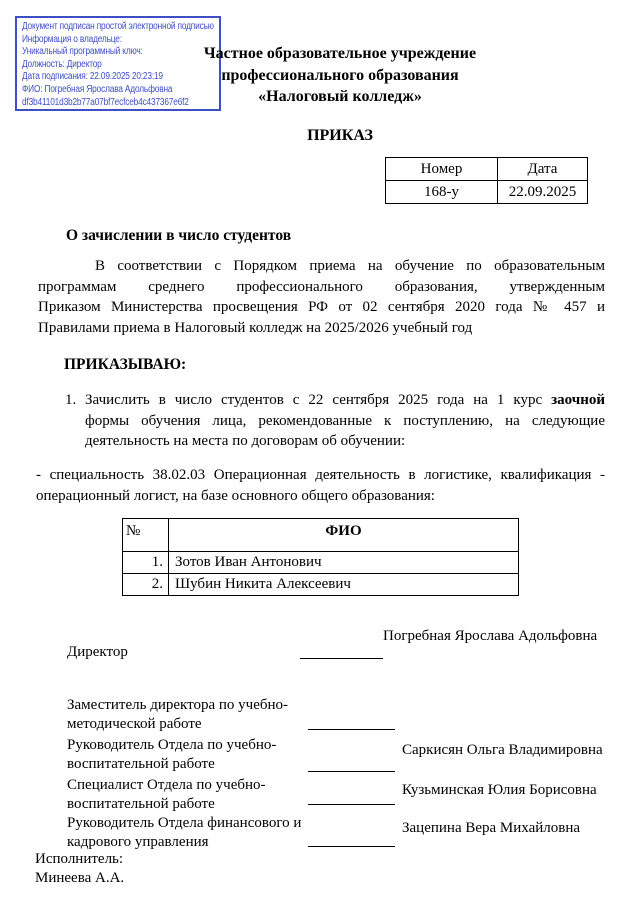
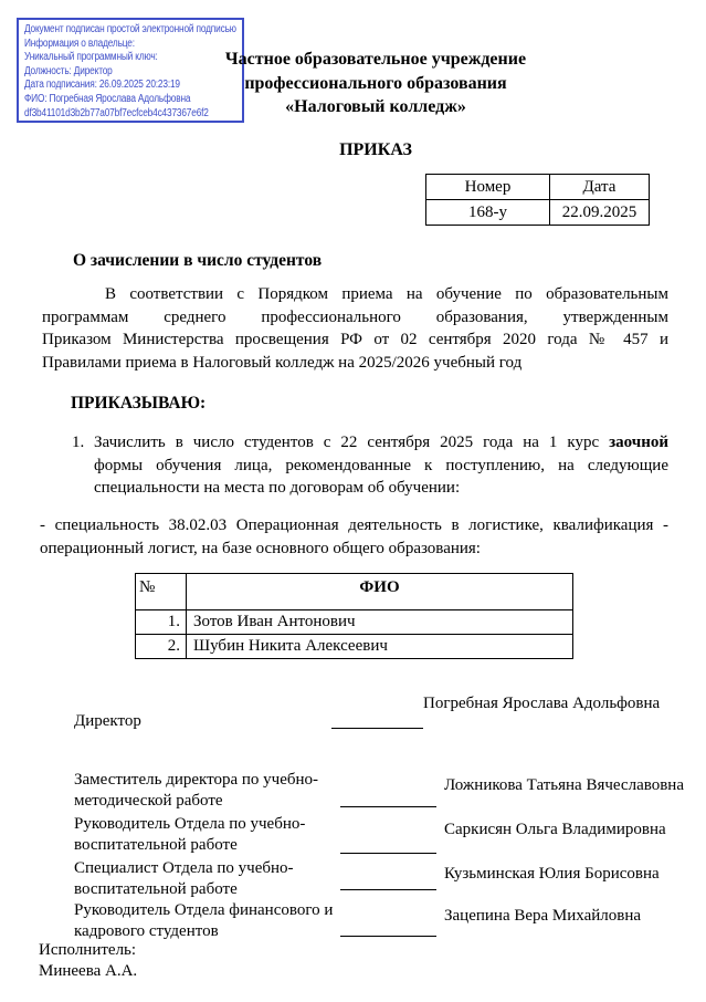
  Документ подписан простой электронной подписью
  Информация о владельце:
  Уникальный программный ключ:
  Должность: Директор
- Дата подписания: 22.09.2025 20:23:19
+ Дата подписания: 26.09.2025 20:23:19
  ФИО: Погребная Ярослава Адольфовна
  df3b41101d3b2b77a07bf7ecfceb4c437367e6f
  Частное образовательное учреждение
  профессионального образования
  «Налоговый колледж»
  ПРИКАЗ
  Номер	Дата
  168-у	22.09.2025
  О зачислении в число студентов
  В соответствии с Порядком приема на обучение по образовательным
  программам среднего профессионального образования, утвержденным
  Приказом Министерства просвещения РФ от 02 сентября 2020 года № 457 и
  Правилами приема в Налоговый колледж на 2025/2026 учебный год
  ПРИКАЗЫВАЮ:
  1.
  Зачислить в число студентов с 22 сентября 2025 года на 1 курс заочной
  формы обучения лица, рекомендованные к поступлению, на следующие
- деятельность на места по договорам об обучении:
+ специальности на места по договорам об обучении:
  - специальность 38.02.03 Операционная деятельность в логистике, квалификация -
  операционный логист, на базе основного общего образования:
  №	ФИО
  1.	Зотов Иван Антонович
  2.	Шубин Никита Алексеевич
  Погребная Ярослава Адольфовна
  Директор
  Заместитель директора по учебно-методической работе
+ Ложникова Татьяна Вячеславовна
  Руководитель Отдела по учебно-воспитательной работе
  Саркисян Ольга Владимировна
  Специалист Отдела по учебно-воспитательной работе
  Кузьминская Юлия Борисовна
- Руководитель Отдела финансового и кадрового управления
+ Руководитель Отдела финансового и кадрового студентов
  Зацепина Вера Михайловна
  Исполнитель:
  Минеева А.А.
